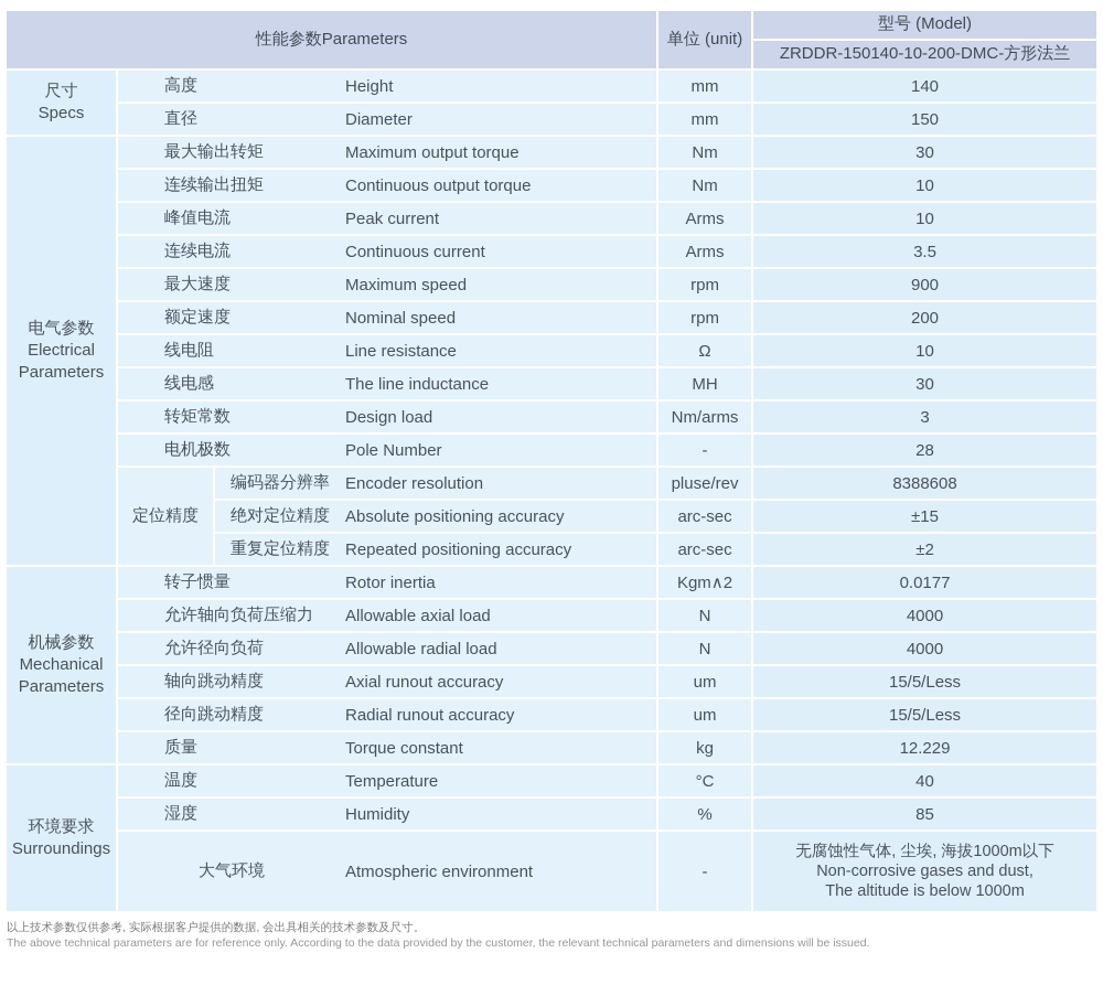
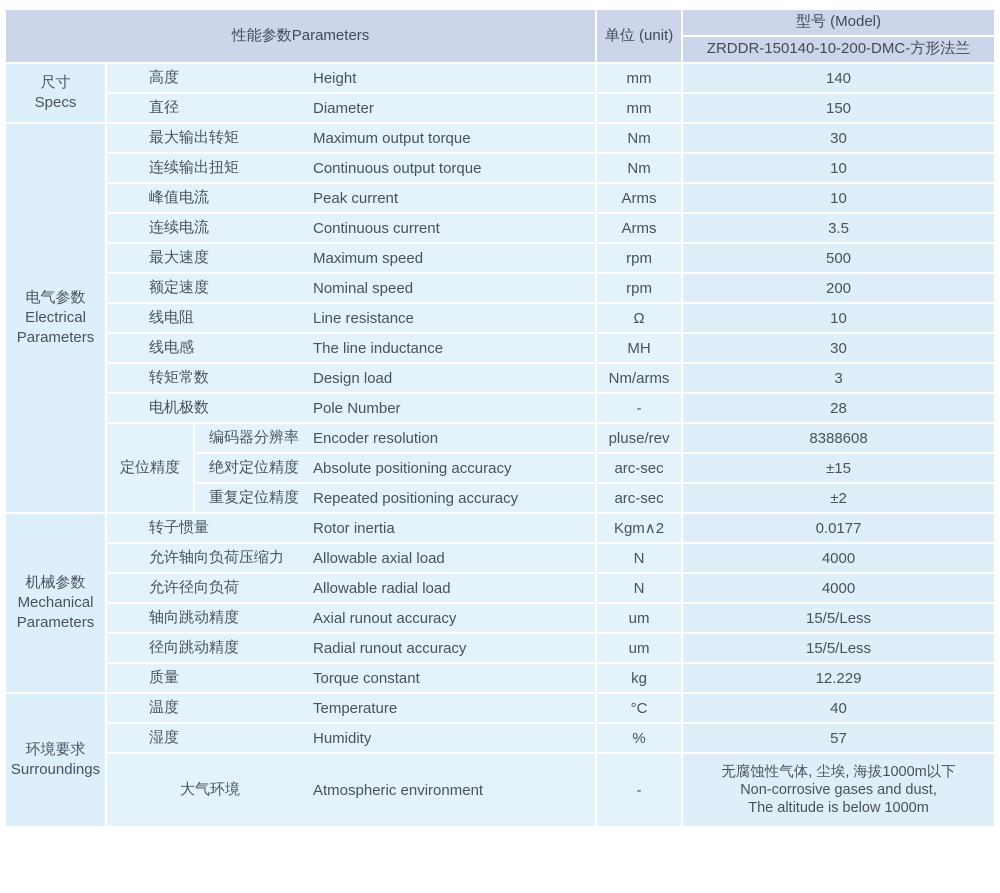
  性能参数Parameters	单位 (unit)	型号 (Model)
  ZRDDR-150140-10-200-DMC-方形法兰
  尺寸 Specs	高度 Height	mm	140
  直径 Diameter	mm	150
  电气参数 Electrical Parameters	最大输出转矩 Maximum output torque	Nm	30
  连续输出扭矩 Continuous output torque	Nm	10
  峰值电流 Peak current	Arms	10
  连续电流 Continuous current	Arms	3.5
- 最大速度 Maximum speed	rpm	900
+ 最大速度 Maximum speed	rpm	500
  额定速度 Nominal speed	rpm	200
  线电阻 Line resistance	Ω	10
  线电感 The line inductance	MH	30
  转矩常数 Design load	Nm/arms	3
  电机极数 Pole Number	-	28
  定位精度	编码器分辨率 Encoder resolution	pluse/rev	8388608
  绝对定位精度 Absolute positioning accuracy	arc-sec	±15
  重复定位精度 Repeated positioning accuracy	arc-sec	±2
  机械参数 Mechanical Parameters	转子惯量 Rotor inertia	Kgm∧2	0.0177
  允许轴向负荷压缩力 Allowable axial load	N	4000
  允许径向负荷 Allowable radial load	N	4000
  轴向跳动精度 Axial runout accuracy	um	15/5/Less
  径向跳动精度 Radial runout accuracy	um	15/5/Less
  质量 Torque constant	kg	12.229
  环境要求 Surroundings	温度 Temperature	°C	40
- 湿度 Humidity	%	85
+ 湿度 Humidity	%	57
  大气环境 Atmospheric environment	-	无腐蚀性气体, 尘埃, 海拔1000m以下 Non-corrosive gases and dust, The altitude is below 1000m
- 以上技术参数仅供参考, 实际根据客户提供的数据, 会出具相关的技术参数及尺寸。
- The above technical parameters are for reference only. According to the data provided by the customer, the relevant technical parameters and dimensions will be issued.
